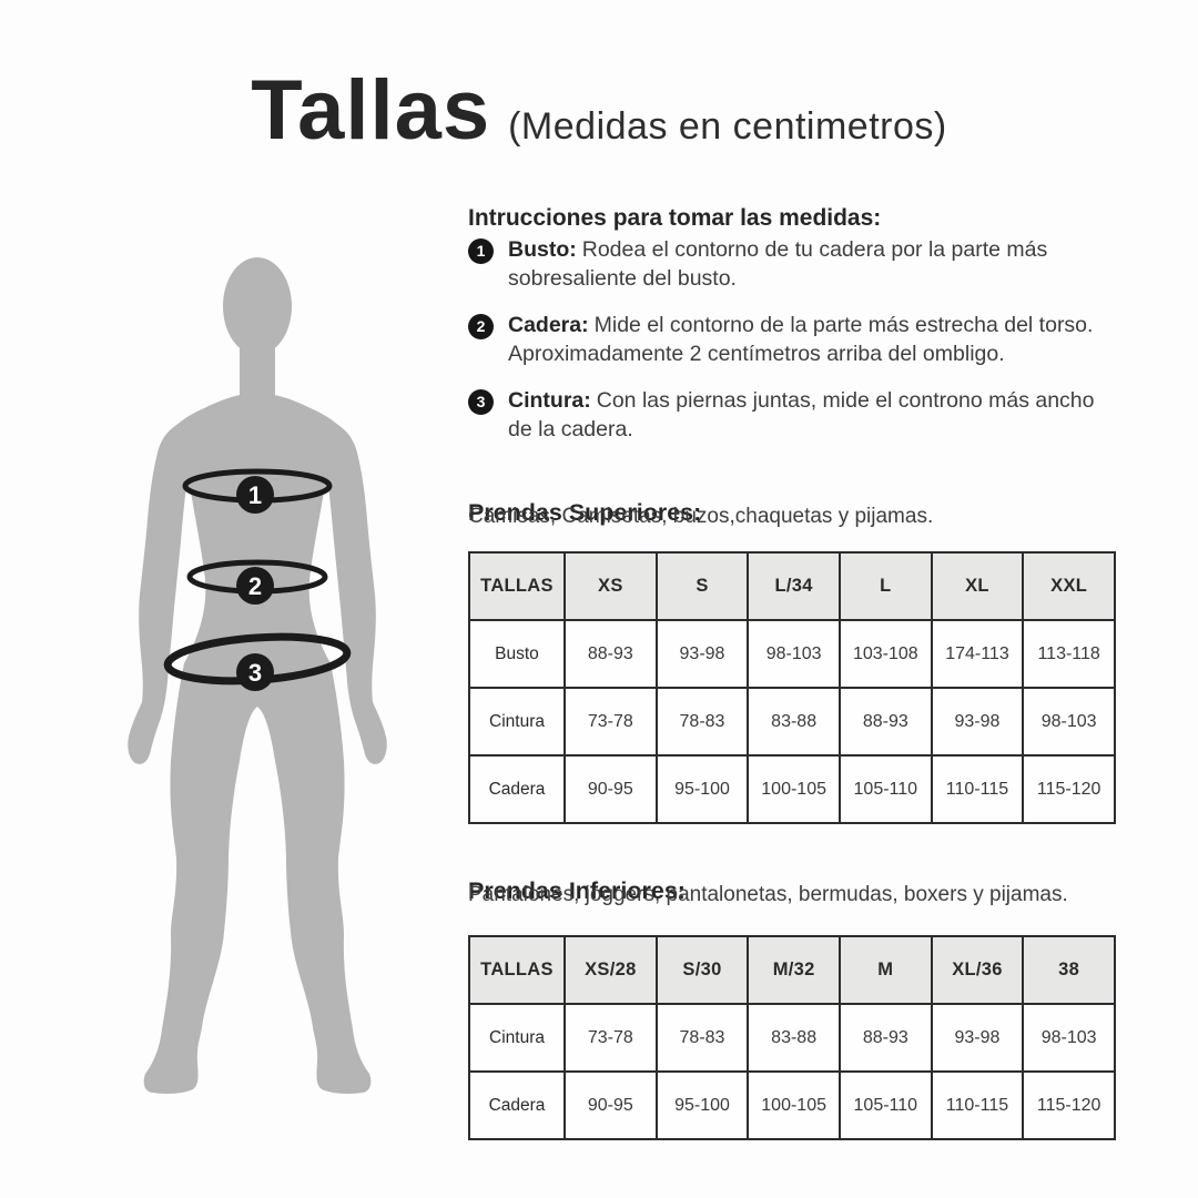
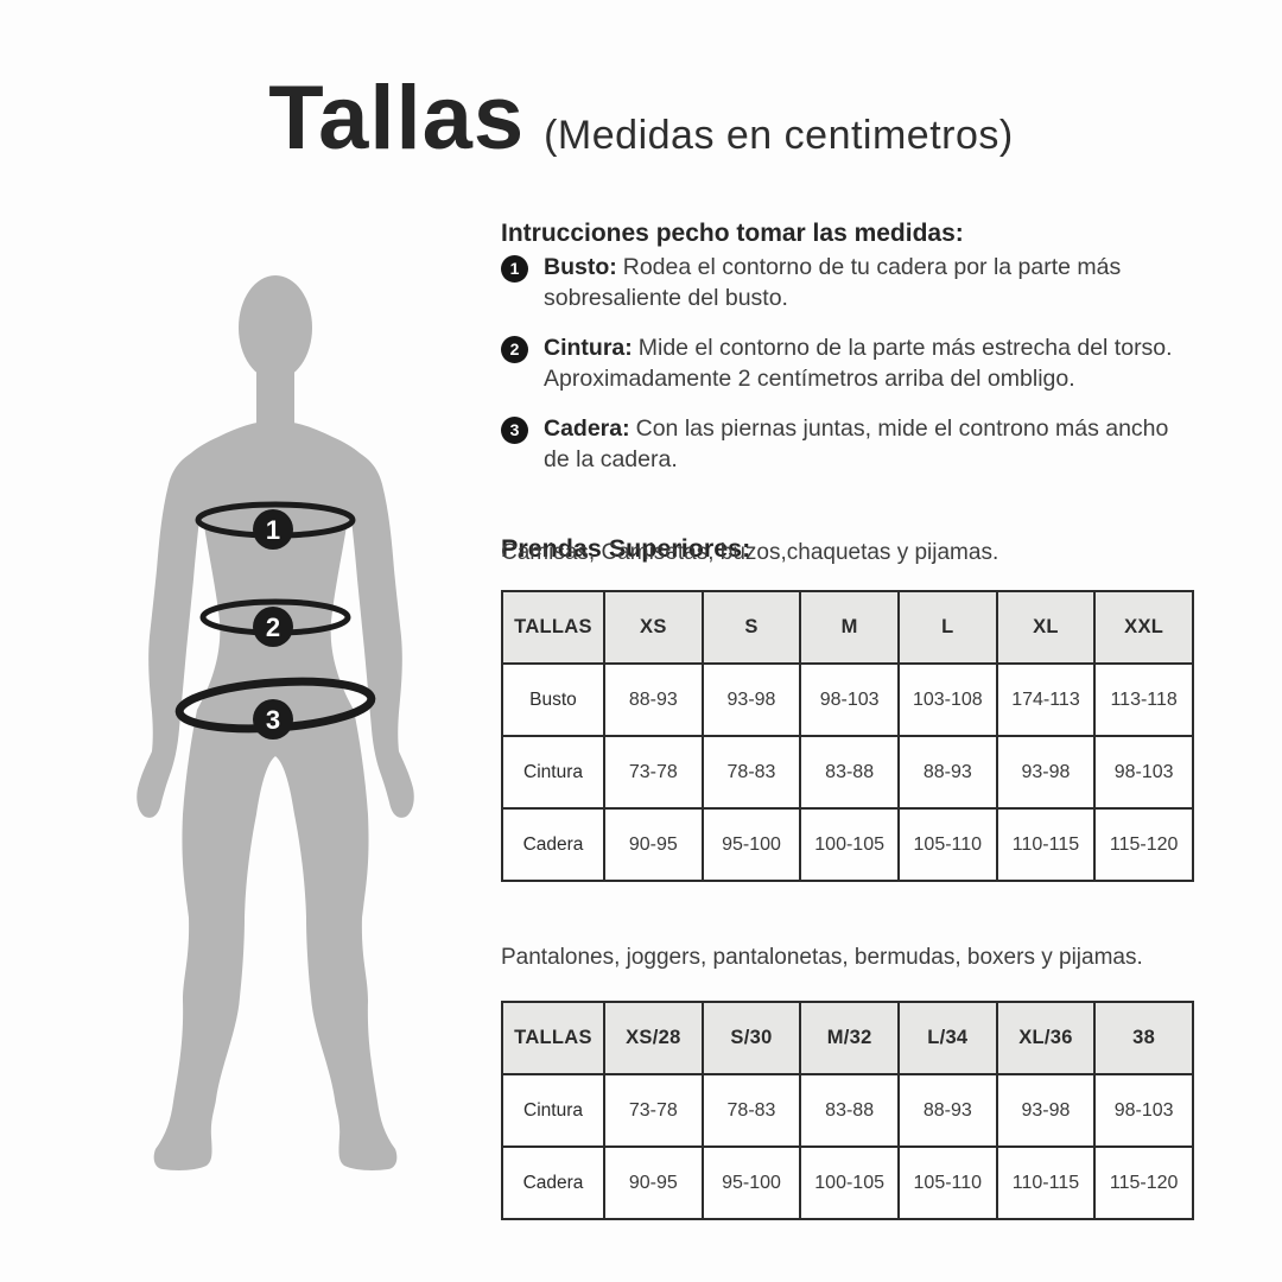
  Tallas
  (Medidas en centimetros)
  1
  2
  3
- Intrucciones para tomar las medidas:
+ Intrucciones pecho tomar las medidas:
  1
  Busto: Rodea el contorno de tu cadera por la parte más sobresaliente del busto.
  2
- Cadera: Mide el contorno de la parte más estrecha del torso. Aproximadamente 2 centímetros arriba del ombligo.
+ Cintura: Mide el contorno de la parte más estrecha del torso. Aproximadamente 2 centímetros arriba del ombligo.
  3
- Cintura: Con las piernas juntas, mide el controno más ancho de la cadera.
+ Cadera: Con las piernas juntas, mide el controno más ancho de la cadera.
  Prendas Superiores:
  Camisas, Camisetas, buzos,chaquetas y pijamas.
- TALLAS	XS	S	L/34	L	XL	XXL
+ TALLAS	XS	S	M	L	XL	XXL
  Busto	88-93	93-98	98-103	103-108	174-113	113-118
  Cintura	73-78	78-83	83-88	88-93	93-98	98-103
  Cadera	90-95	95-100	100-105	105-110	110-115	115-120
- Prendas Inferiores:
  Pantalones, joggers, pantalonetas, bermudas, boxers y pijamas.
- TALLAS	XS/28	S/30	M/32	M	XL/36	38
+ TALLAS	XS/28	S/30	M/32	L/34	XL/36	38
  Cintura	73-78	78-83	83-88	88-93	93-98	98-103
  Cadera	90-95	95-100	100-105	105-110	110-115	115-120
